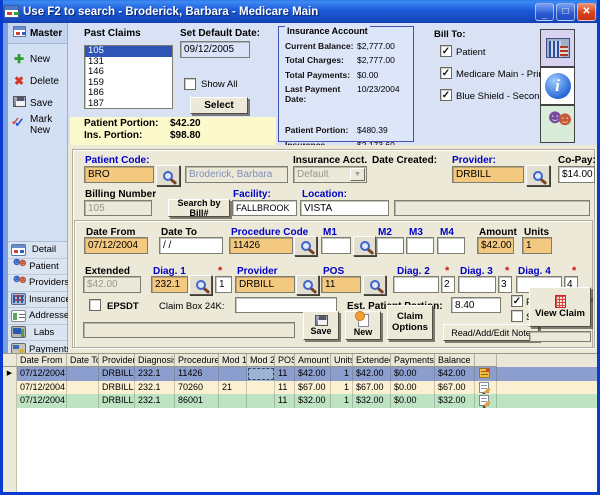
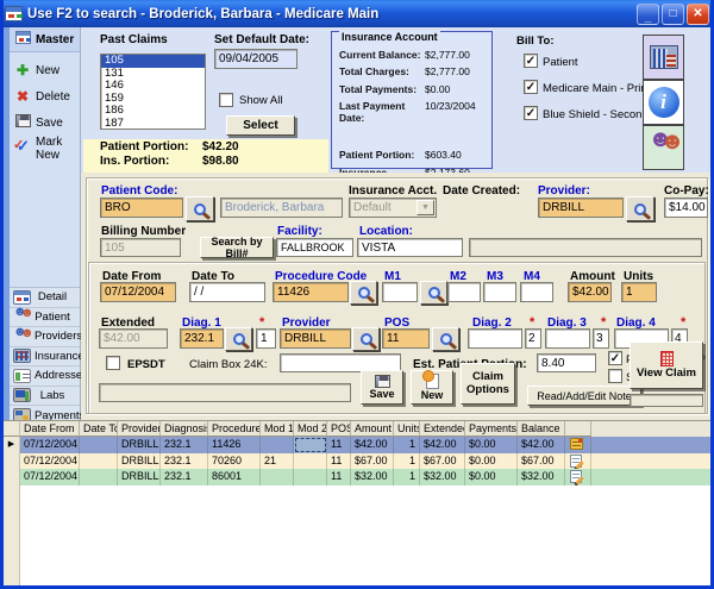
  Use F2 to search - Broderick, Barbara - Medicare Main
  _
  □
  ✕
  Master
  ✚
  New
  ✖
  Delete
  Save
  Mark New
  Detail
  Patient
  Providers
  Insuranc
  Addresse
  Labs
  Payment
  Past Claims
  105
  131
  146
  159
  186
  187
  Set Default Date:
- 09/12/2005
+ 09/04/2005
  Show All
  Select
  Patient Portion:
  $42.20
  Ins. Portion:
  $98.80
  Insurance Account
  Current Balance:
  $2,777.00
  Total Charges:
  $2,777.00
  Total Payments:
  $0.00
  Last Payment Date:
  10/23/2004
  Patient Portion:
- $480.39
+ $603.40
  Bill To:
  ✓
  Patient
  ✓
  Medicare Main - Pri
  ✓
  Blue Shield - Secon
  i
  Patient Code:
  BRO
  Broderick, Barbara
  Insurance Acct.
  Default
  Date Created:
  Provider:
  DRBILL
  Co-Pay:
  $14.00
  Billing Number
  105
  Search by Bill#
  Facility:
  FALLBROOK
  Location:
  VISTA
  Date From
  07/12/2004
  Date To
  / /
  Procedure Code
  11426
  M1
  M2
  M3
  M4
  Amount
  $42.00
  Units
  1
  Extended
  $42.00
  Diag. 1
  232.1
  *
  1
  Provider
  DRBILL
  POS
  11
  Diag. 2
  *
  2
  Diag. 3
  *
  3
  Diag. 4
  *
  4
  EPSDT
  Claim Box 24K:
  8.40
  ✓
  Save
  New
  Claim
  Options
  Read/Add/Edit Not
  View Claim
  Date From
  Date To
  Provider
  Diagnosi
  Procedure
  Mod 1
  Mod 2
  POS
  Amount
  Units
  Extende
  Payments
  Balance
  07/12/2004
  DRBILL
  232.1
  11426
  11
  $42.00
  1
  $42.00
  $0.00
  $42.00
  07/12/2004
  DRBILL
  232.1
  70260
  21
  11
  $67.00
  1
  $67.00
  $0.00
  $67.00
  07/12/2004
  DRBILL
  232.1
  86001
  11
  $32.00
  1
  $32.00
  $0.00
  $32.00
